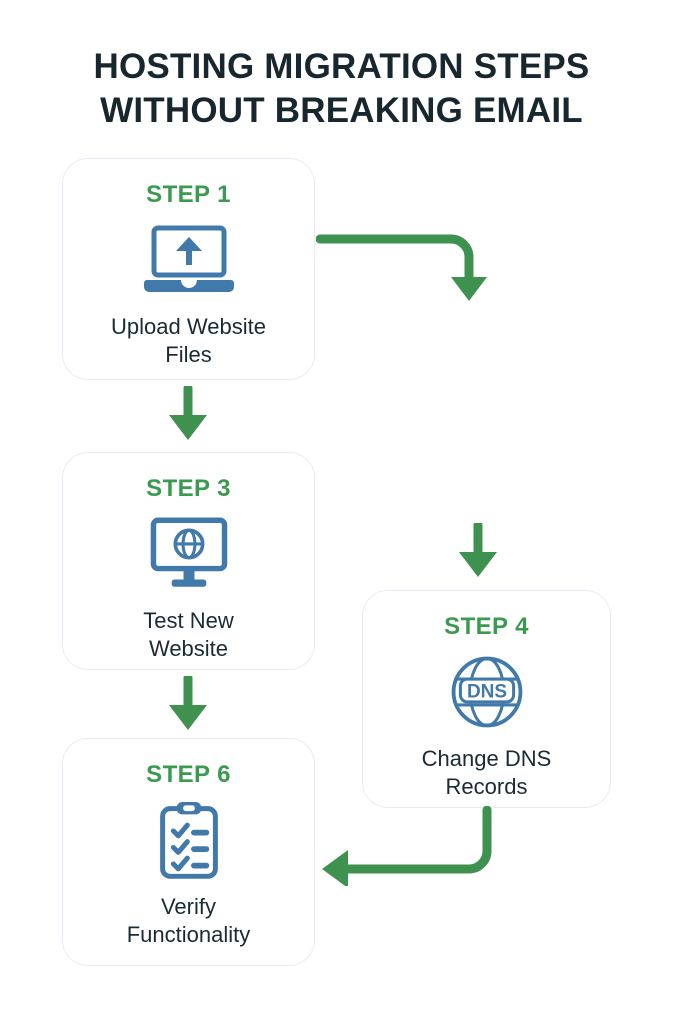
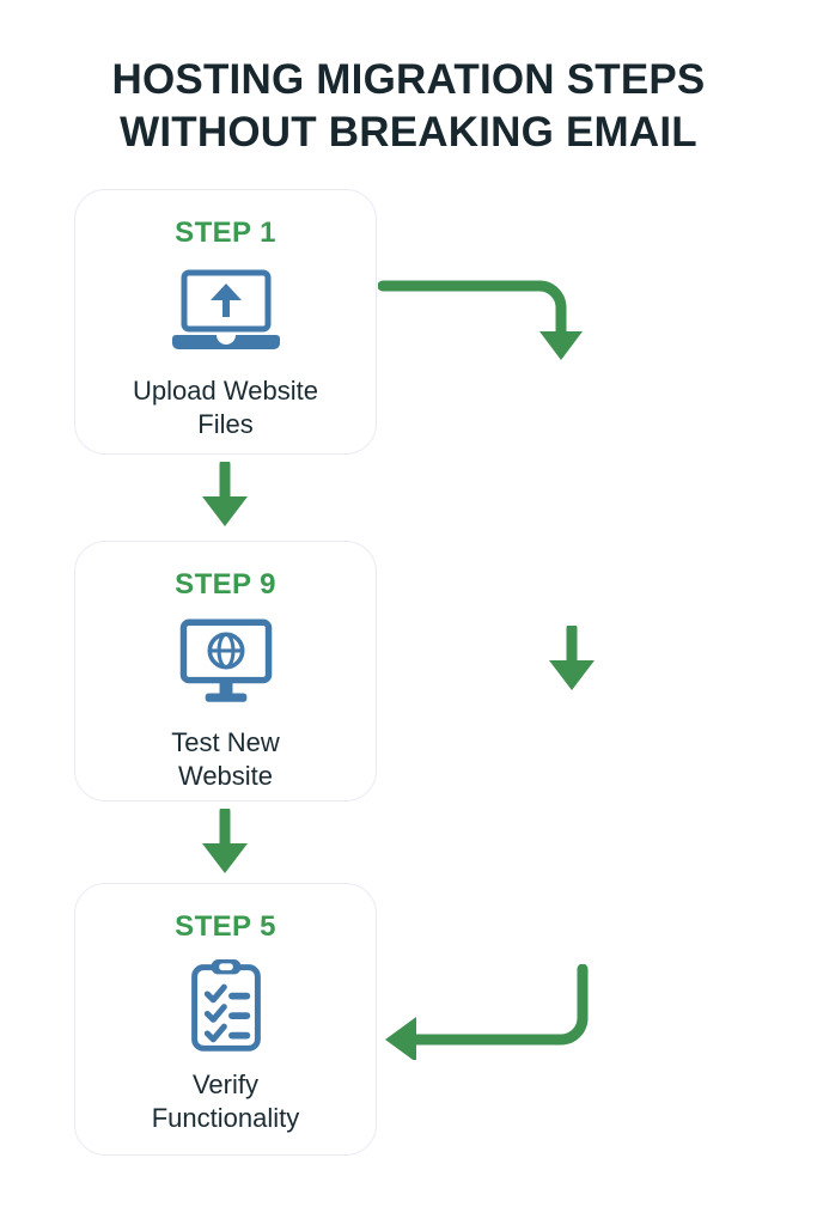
  HOSTING MIGRATION STEPS
  WITHOUT BREAKING EMAIL
  STEP 1
  Upload Website
  Files
- STEP 3
+ STEP 9
  Test New
  Website
- STEP 4
- DNS
- Change DNS
- Records
- STEP 6
+ STEP 5
  Verify
  Functionality
